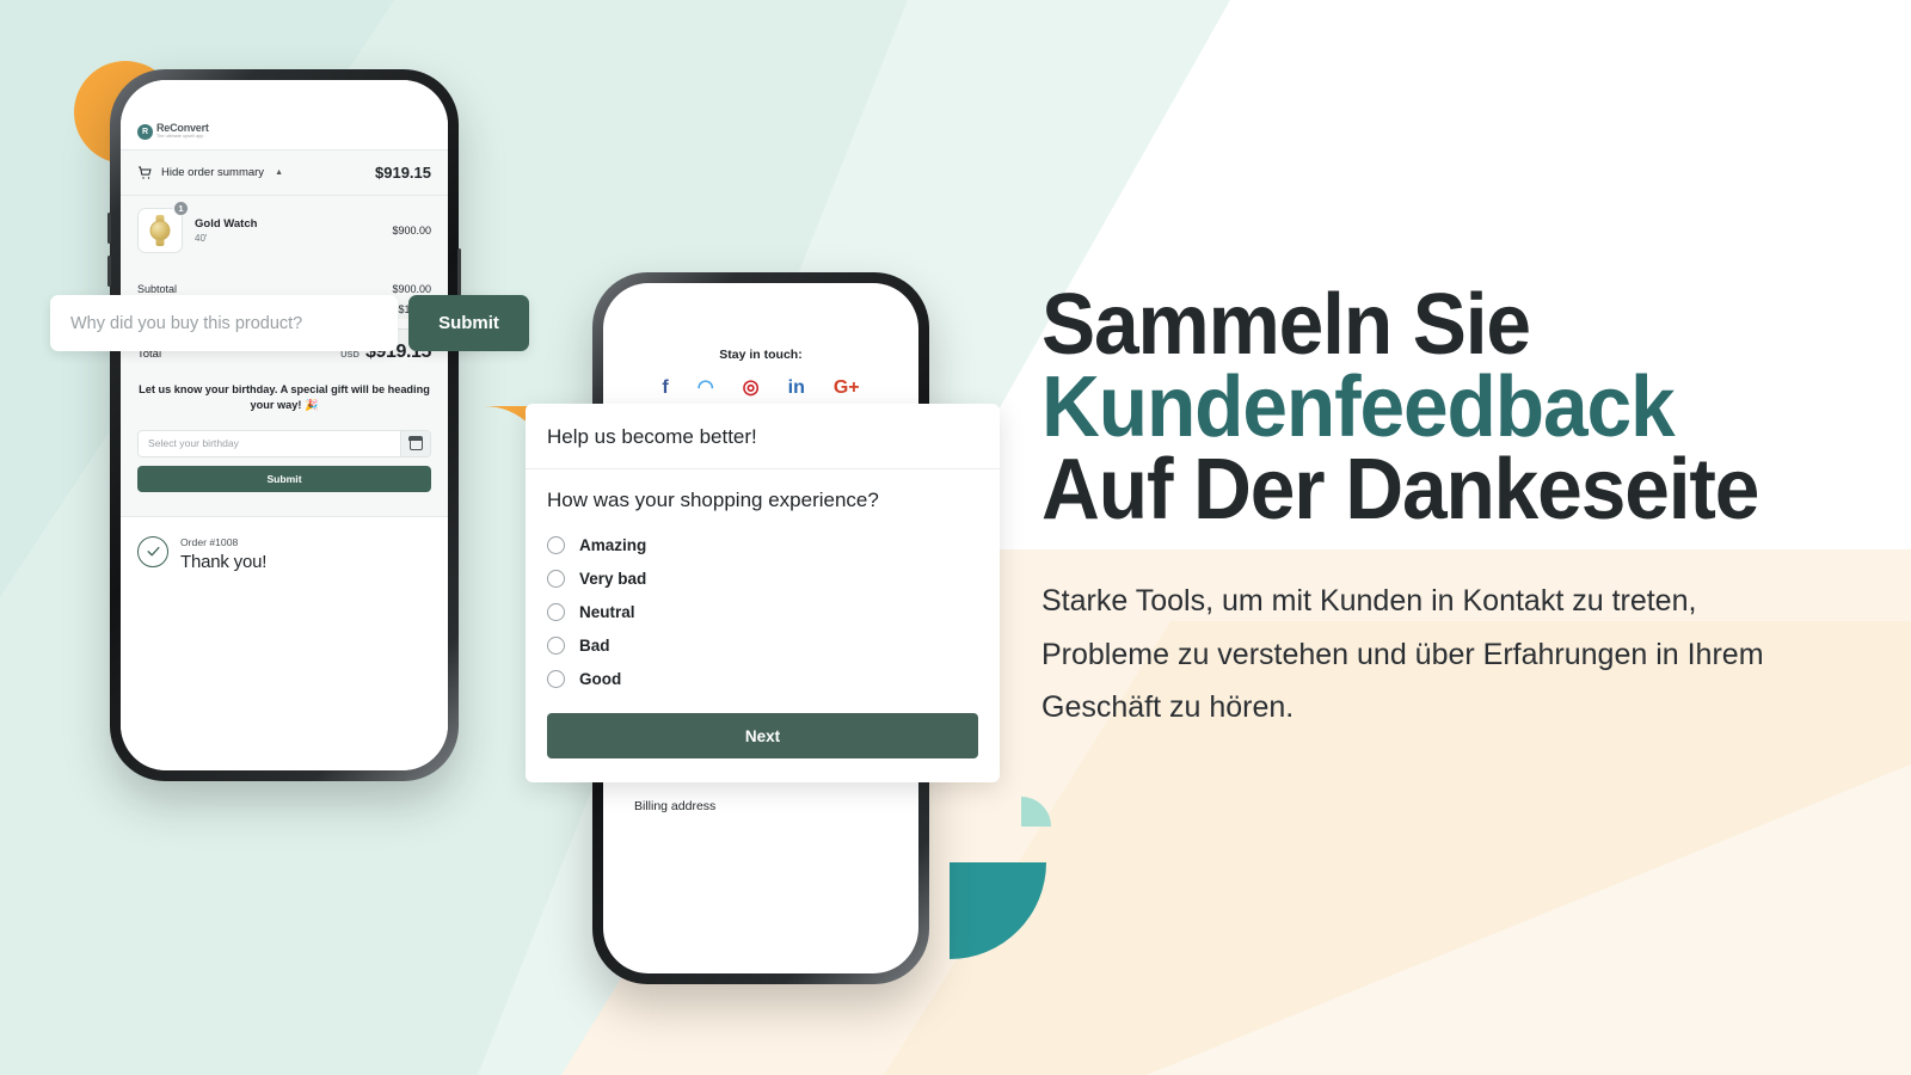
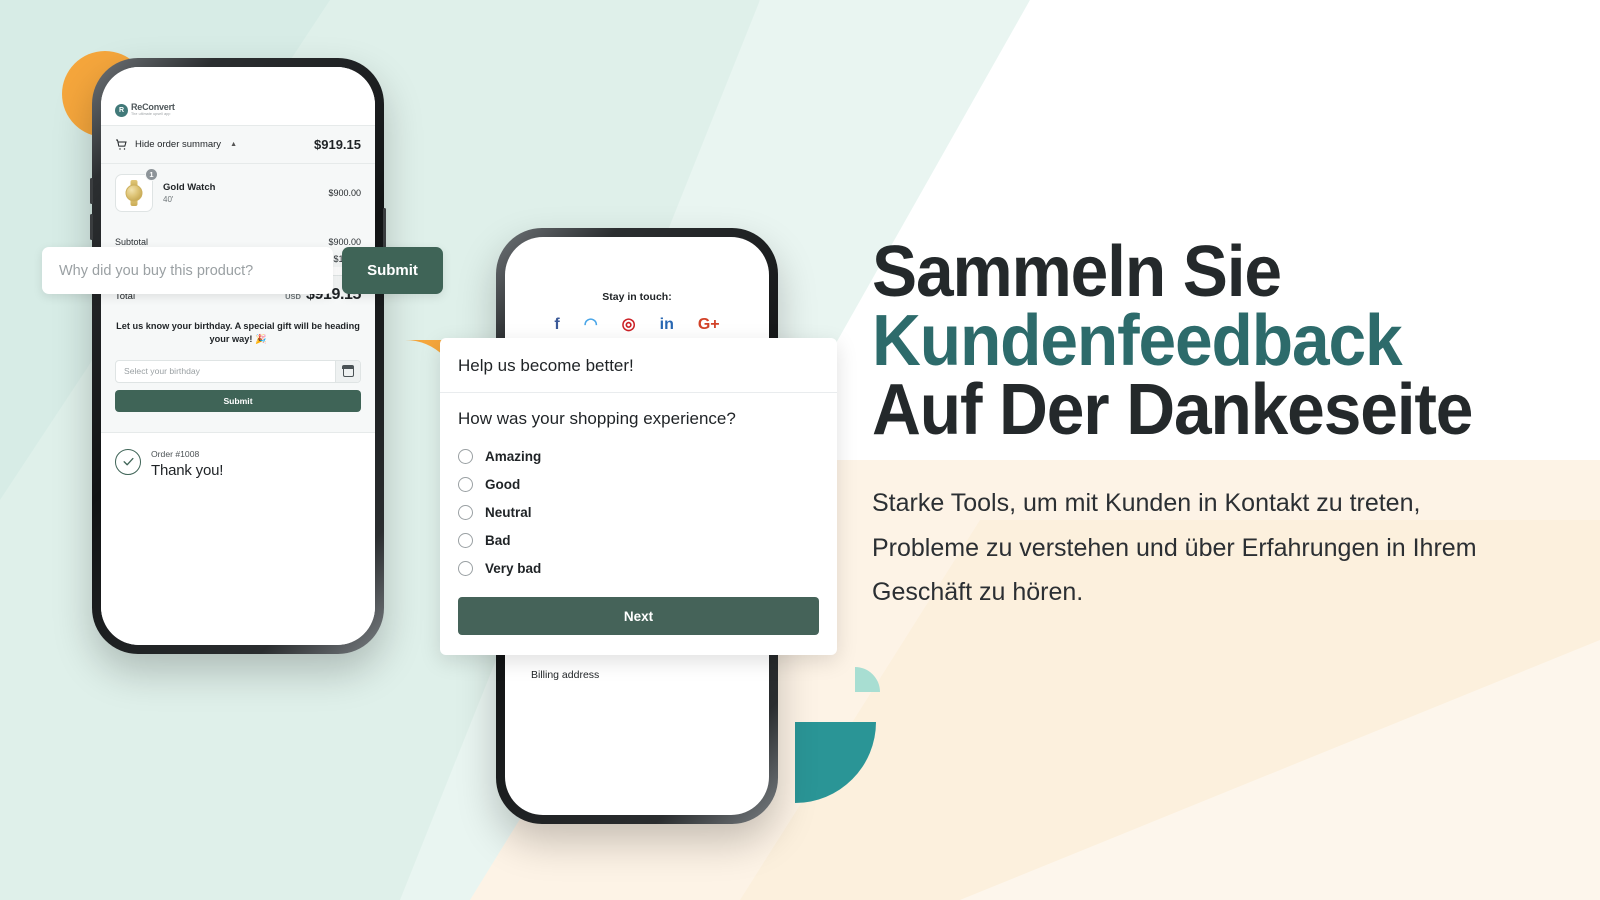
  ReConvert
  Hide order summary
  $919.15
  1
  Gold Watch
  40'
  $900.00
  Subtotal
  $900.00
  Total
  USD
  $919.15
  Let us know your birthday. A special gift will be heading your way! 🎉
  Select your birthday
  Submit
  Order #1008
  Thank you!
  Stay in touch:
  f
  ◠
  ◎
  in
  G+
  Billing address
  Why did you buy this product?
  Submit
  Help us become better!
  How was your shopping experience?
  Amazing
- Very bad
+ Good
  Neutral
  Bad
- Good
+ Very bad
  Next
  Sammeln Sie
  Kundenfeedback
  Auf Der Dankeseite
  Starke Tools, um mit Kunden in Kontakt zu treten, Probleme zu verstehen und über Erfahrungen in Ihrem Geschäft zu hören.
